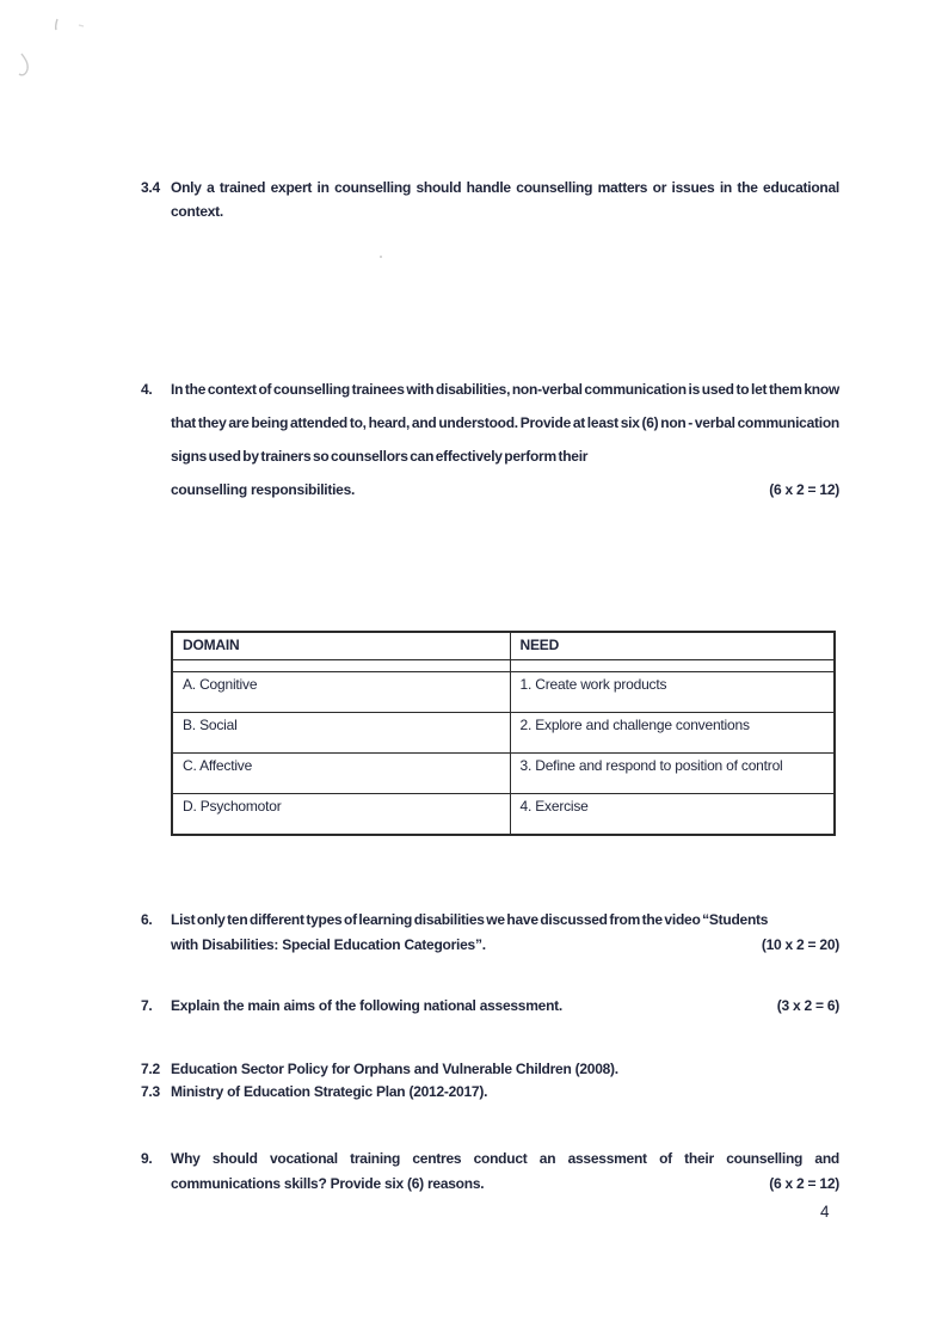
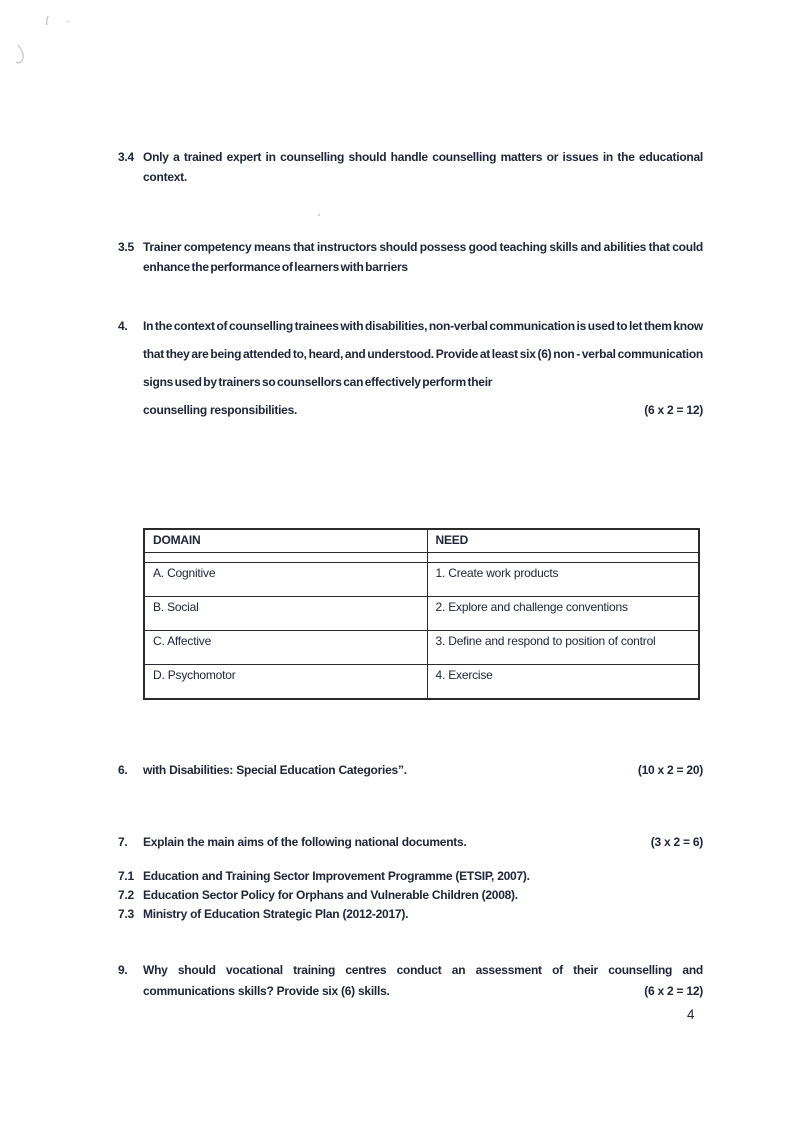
  3.4
  Only a trained expert in counselling should handle counselling matters or issues in the educational context.
+ 3.5
+ Trainer competency means that instructors should possess good teaching skills and abilities that could enhance the performance of learners with barriers
  4.
  In the context of counselling trainees with disabilities, non-verbal communication is used to let them know that they are being attended to, heard, and understood. Provide at least six (6) non - verbal communication signs used by trainers so counsellors can effectively perform their
  counselling responsibilities.
  (6 x 2 = 12)
  DOMAIN	NEED
  A. Cognitive	1. Create work products
  B. Social	2. Explore and challenge conventions
  C. Affective	3. Define and respond to position of control
  D. Psychomotor	4. Exercise
  6.
- List only ten different types of learning disabilities we have discussed from the video “Students
  with Disabilities: Special Education Categories”.
  (10 x 2 = 20)
  7.
- Explain the main aims of the following national assessment.
+ Explain the main aims of the following national documents.
  (3 x 2 = 6)
+ 7.1
+ Education and Training Sector Improvement Programme (ETSIP, 2007).
  7.2
  Education Sector Policy for Orphans and Vulnerable Children (2008).
  7.3
  Ministry of Education Strategic Plan (2012-2017).
  9.
  Why should vocational training centres conduct an assessment of their counselling and
- communications skills? Provide six (6) reasons.
+ communications skills? Provide six (6) skills.
  (6 x 2 = 12)
  4
